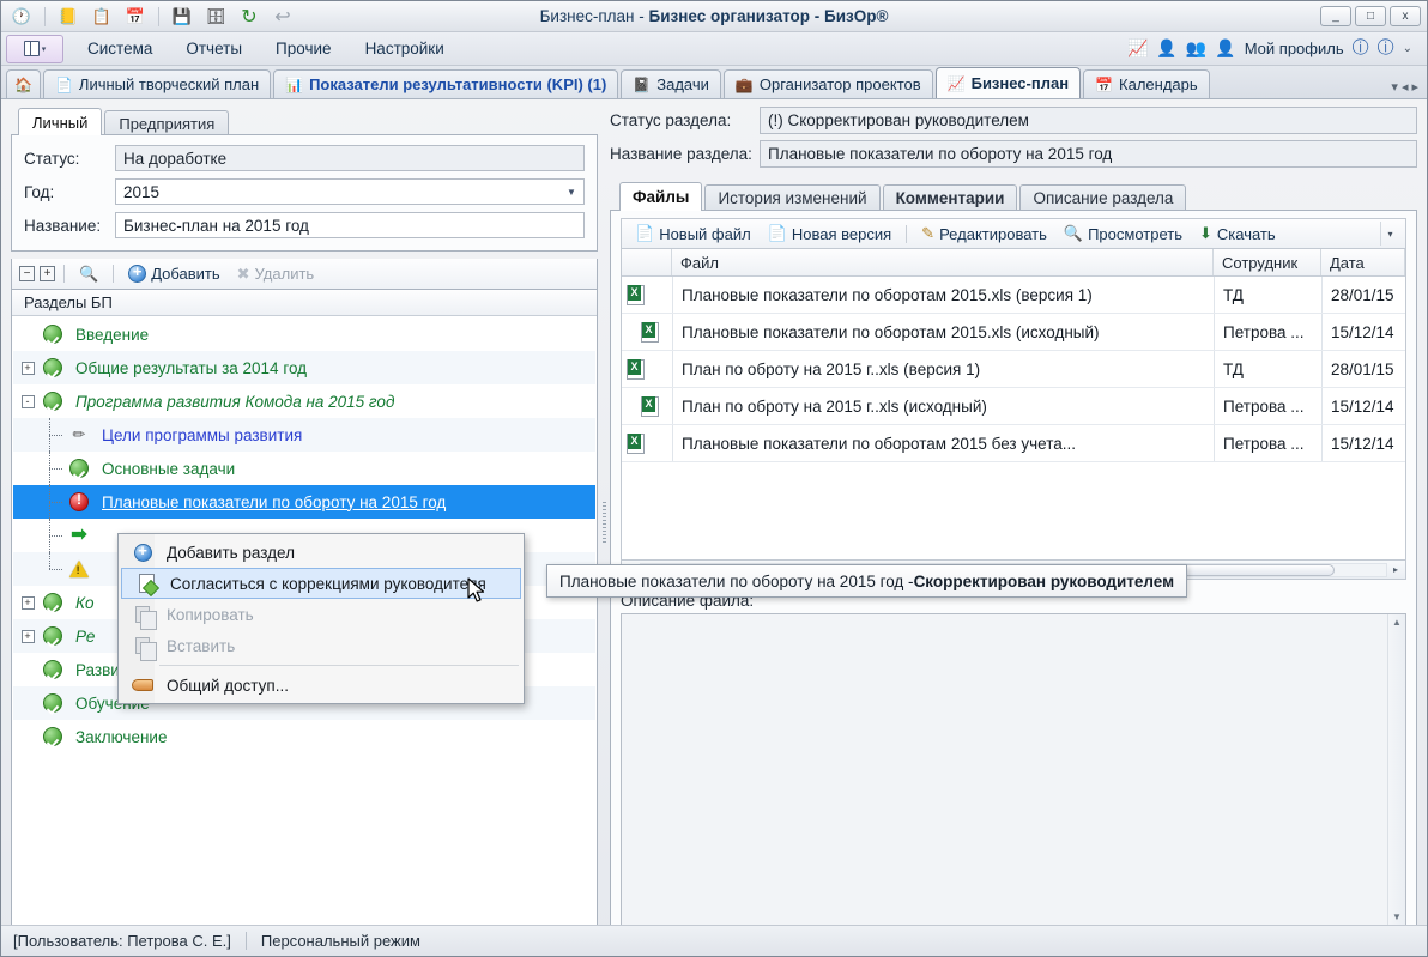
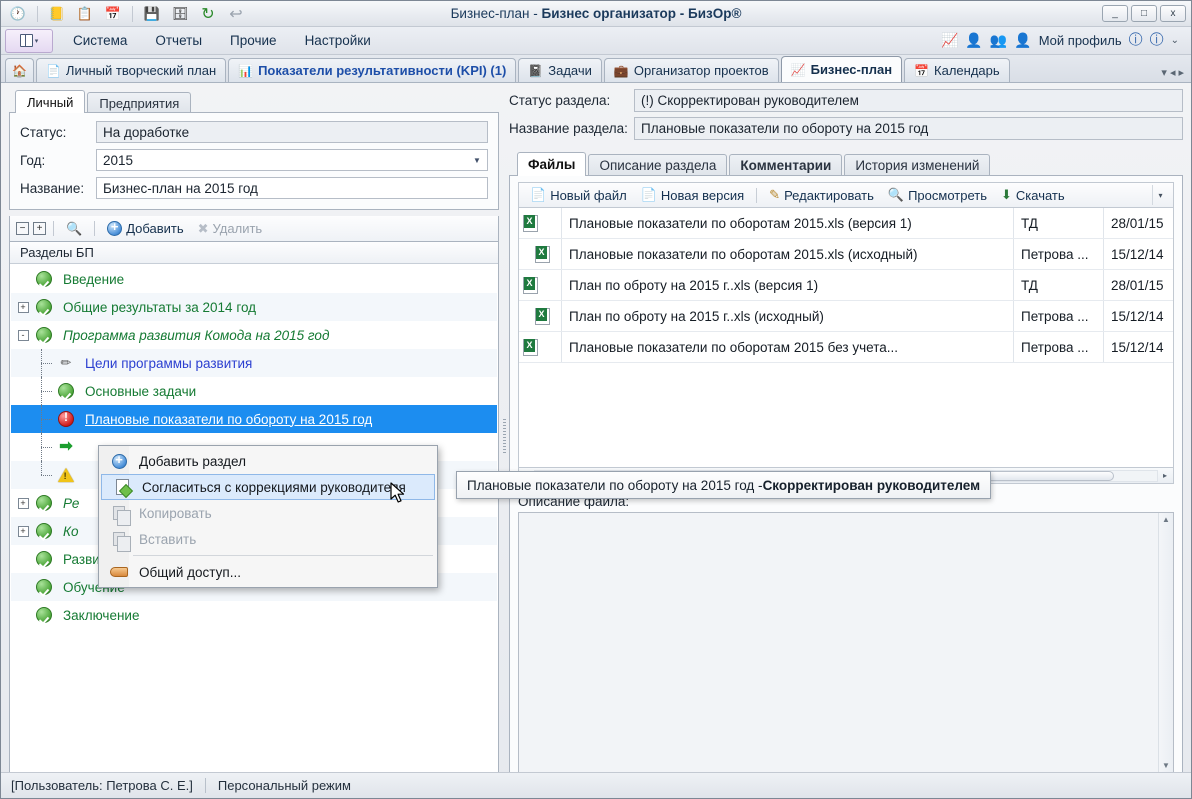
  🕐
  📒
  📋
  📅
  💾
  🗄
  ↻
  ↩
  Бизнес-план - Бизнес организатор - БизОр®
  _
  □
  x
  Система
  Отчеты
  Прочие
  Настройки
  📈
  👤
  👥
  👤
  Мой профиль
  ⓘ
  ⓘ
  ⌄
  🏠
  📄
  Личный творческий план
  📊
  Показатели результативности (KPI) (1)
  📓
  Задачи
  💼
  Организатор проектов
  📈
  Бизнес-план
  📅
  Календарь
  ▾
  ◂
  ▸
  Личный
  Предприятия
  Статус:
  На доработке
  Год:
  2015
  ▼
  Название:
  Бизнес-план на 2015 год
  −
  +
  🔍
  Добавить
  ✖
  Удалить
  Разделы БП
  Введение
  +
  Общие результаты за 2014 год
  -
  Программа развития Комода на 2015 год
  ✏
  Цели программы развития
  Основные задачи
  Плановые показатели по обороту на 2015 год
  ➡
  +
- Ко
+ Ре
  +
- Ре
+ Ко
  Заключение
  Статус раздела:
  (!) Скорректирован руководителем
  Название раздела:
  Плановые показатели по обороту на 2015 год
  Файлы
- История изменений
+ Описание раздела
  Комментарии
- Описание раздела
+ История изменений
  📄
  Новый файл
  📄
  Новая версия
  ✎
  Редактировать
  🔍
  Просмотреть
  ⬇
  Скачать
  ▾
- Файл
- Сотрудник
- Дата
  Плановые показатели по оборотам 2015.xls (версия 1)
  ТД
  28/01/15
  Плановые показатели по оборотам 2015.xls (исходный)
  Петрова ...
  15/12/14
  План по оброту на 2015 г..xls (версия 1)
  ТД
  28/01/15
  План по оброту на 2015 г..xls (исходный)
  Петрова ...
  15/12/14
  Плановые показатели по оборотам 2015 без учета...
  Петрова ...
  15/12/14
  ▸
  Описание файла:
  ▲
  ▼
  Добавить раздел
  Согласиться с коррекциями руководитея
  Копировать
  Вставить
  Общий доступ...
  Плановые показатели по обороту на 2015 год -
  Скорректирован руководителем
  [Пользователь: Петрова С. Е.]
  Персональный режим
